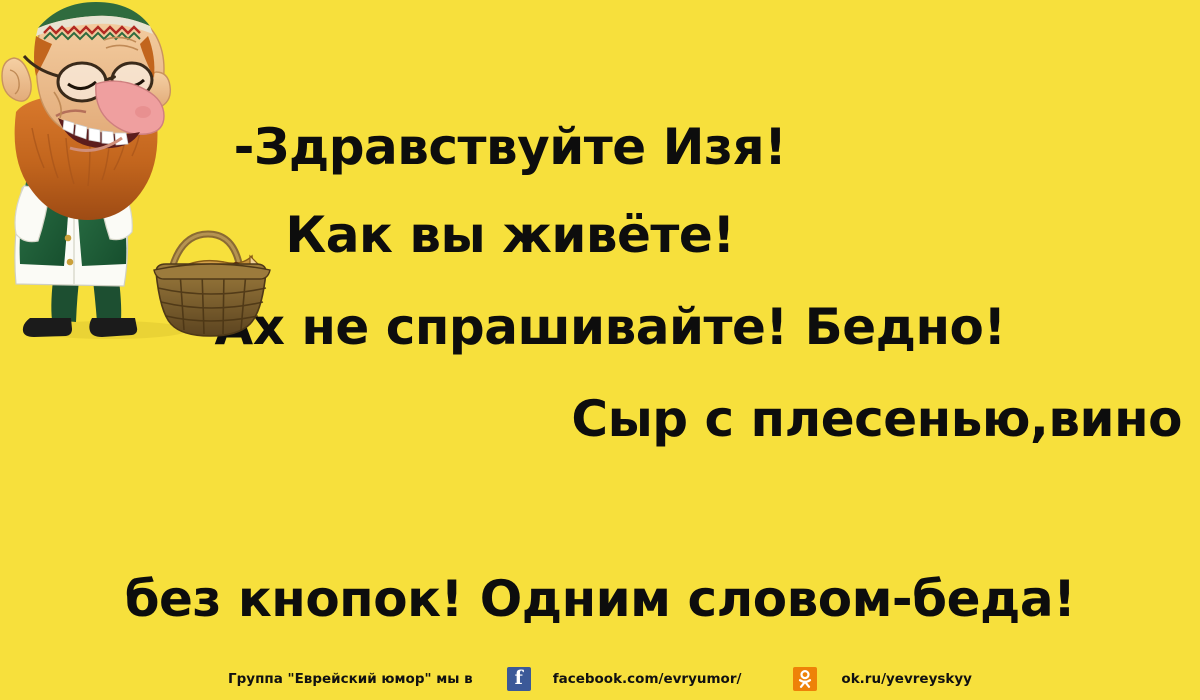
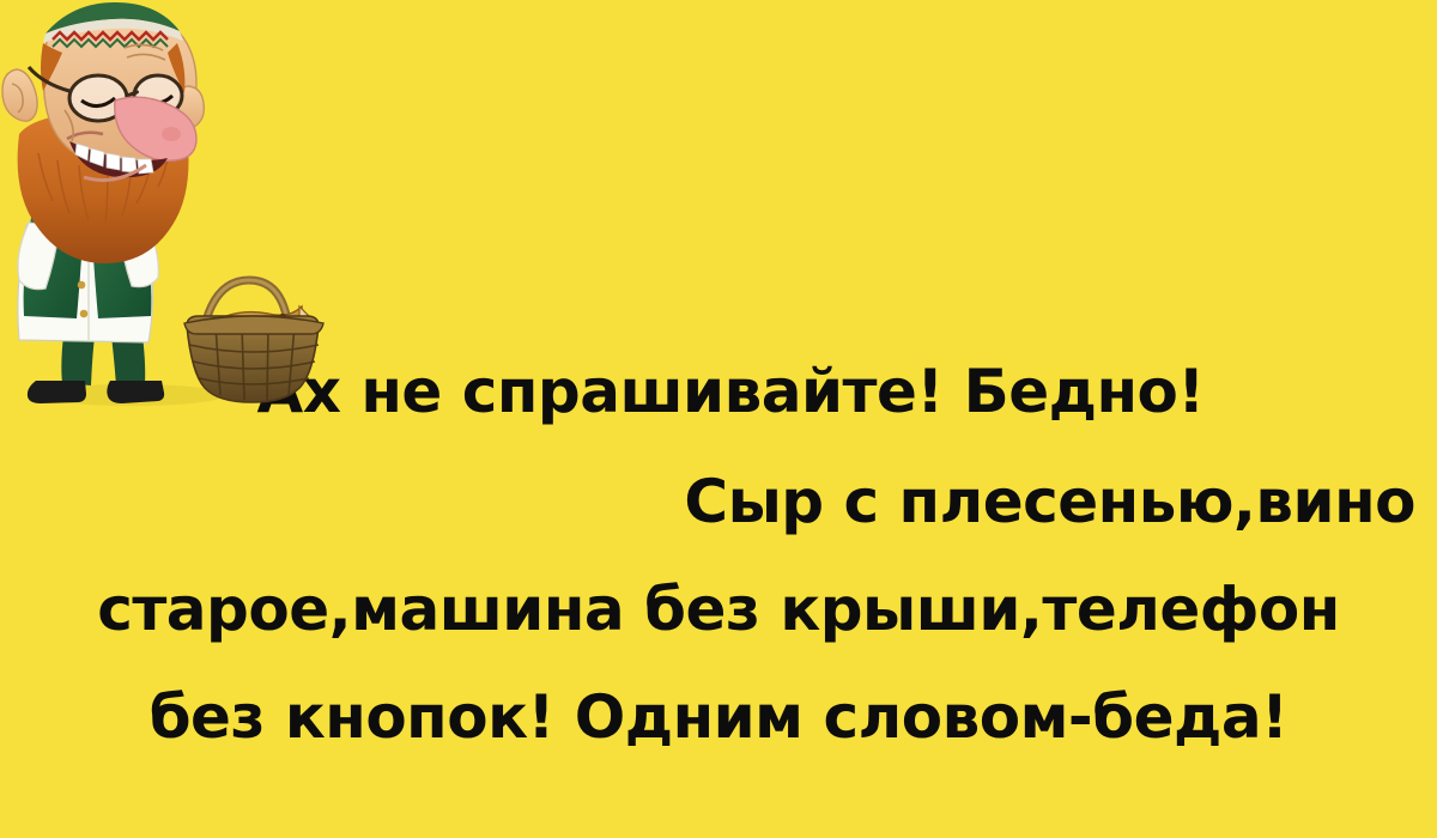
- -Здравствуйте Изя!
- Как вы живёте!
  х не спрашивайте! Бедно!
  Сыр с плесенью,вино
+ старое,машина без крыши,телефон
  без кнопок! Одним словом-беда!
- Группа "Еврейский юмор" мы в
- f
- facebook.com/evryumor/
- ok.ru/yevreyskyy
